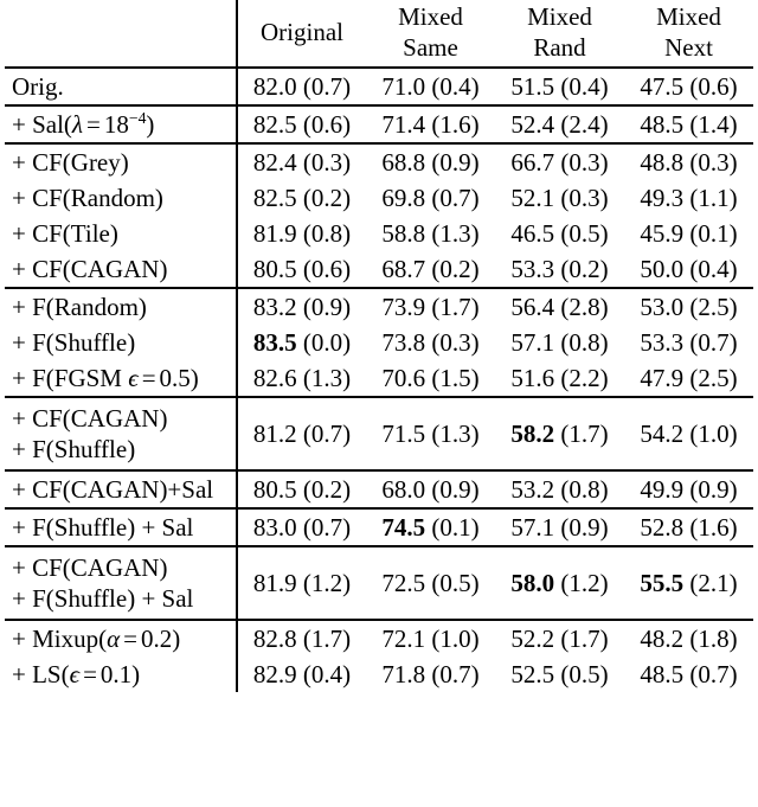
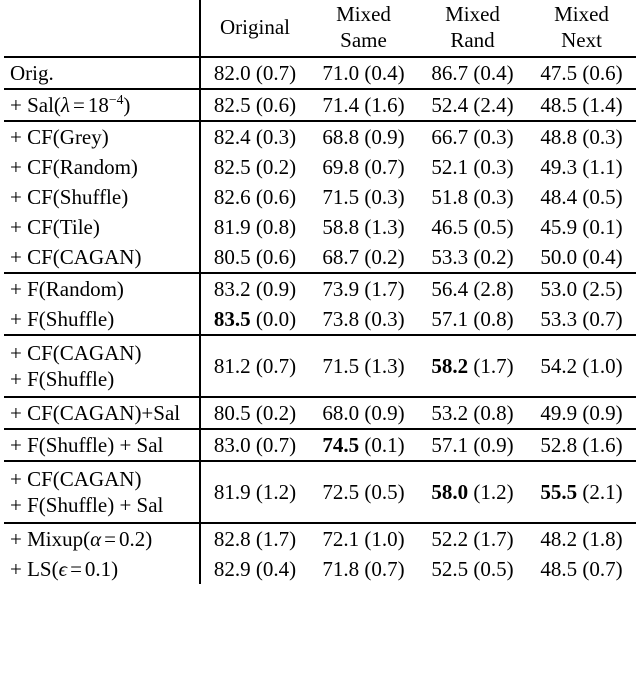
  	Original	MixedSame	MixedRand	MixedNext
- Orig.	82.0 (0.7)	71.0 (0.4)	51.5 (0.4)	47.5 (0.6)
+ Orig.	82.0 (0.7)	71.0 (0.4)	86.7 (0.4)	47.5 (0.6)
  + Sal(λ = 18−4)	82.5 (0.6)	71.4 (1.6)	52.4 (2.4)	48.5 (1.4)
  + CF(Grey)	82.4 (0.3)	68.8 (0.9)	66.7 (0.3)	48.8 (0.3)
  + CF(Random)	82.5 (0.2)	69.8 (0.7)	52.1 (0.3)	49.3 (1.1)
+ + CF(Shuffle)	82.6 (0.6)	71.5 (0.3)	51.8 (0.3)	48.4 (0.5)
  + CF(Tile)	81.9 (0.8)	58.8 (1.3)	46.5 (0.5)	45.9 (0.1)
  + CF(CAGAN)	80.5 (0.6)	68.7 (0.2)	53.3 (0.2)	50.0 (0.4)
  + F(Random)	83.2 (0.9)	73.9 (1.7)	56.4 (2.8)	53.0 (2.5)
  + F(Shuffle)	83.5 (0.0)	73.8 (0.3)	57.1 (0.8)	53.3 (0.7)
- + F(FGSM ϵ = 0.5)	82.6 (1.3)	70.6 (1.5)	51.6 (2.2)	47.9 (2.5)
  + CF(CAGAN)+ F(Shuffle)	81.2 (0.7)	71.5 (1.3)	58.2 (1.7)	54.2 (1.0)
  + CF(CAGAN)+Sal	80.5 (0.2)	68.0 (0.9)	53.2 (0.8)	49.9 (0.9)
  + F(Shuffle) + Sal	83.0 (0.7)	74.5 (0.1)	57.1 (0.9)	52.8 (1.6)
  + CF(CAGAN)+ F(Shuffle) + Sal	81.9 (1.2)	72.5 (0.5)	58.0 (1.2)	55.5 (2.1)
  + Mixup(α = 0.2)	82.8 (1.7)	72.1 (1.0)	52.2 (1.7)	48.2 (1.8)
  + LS(ϵ = 0.1)	82.9 (0.4)	71.8 (0.7)	52.5 (0.5)	48.5 (0.7)
